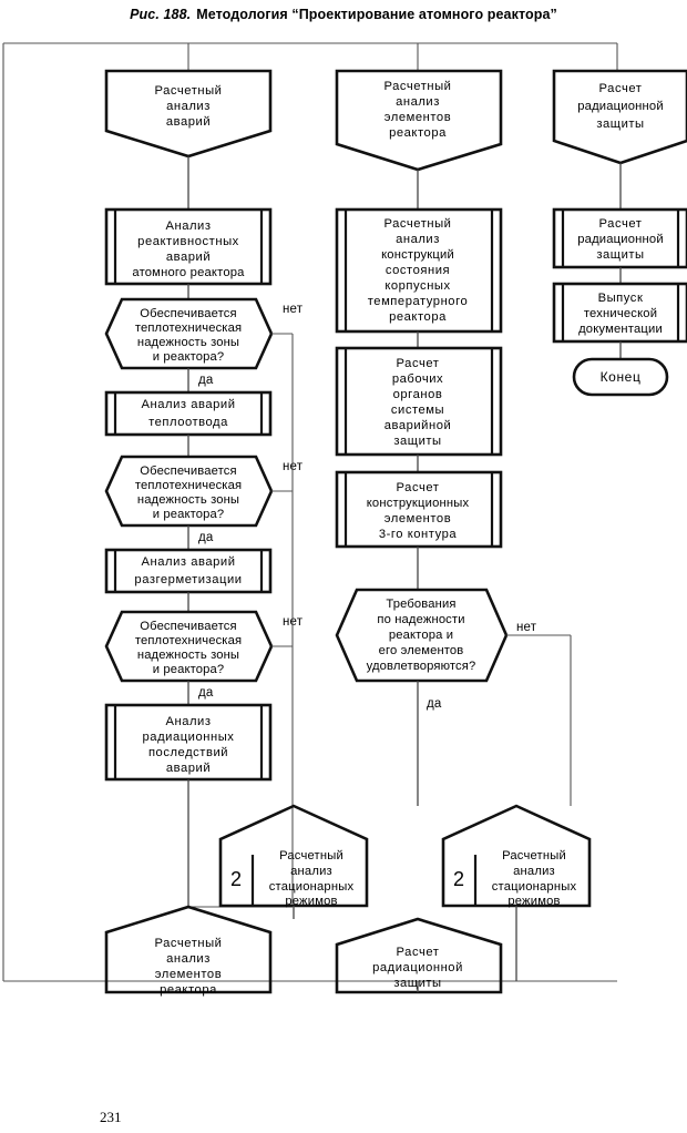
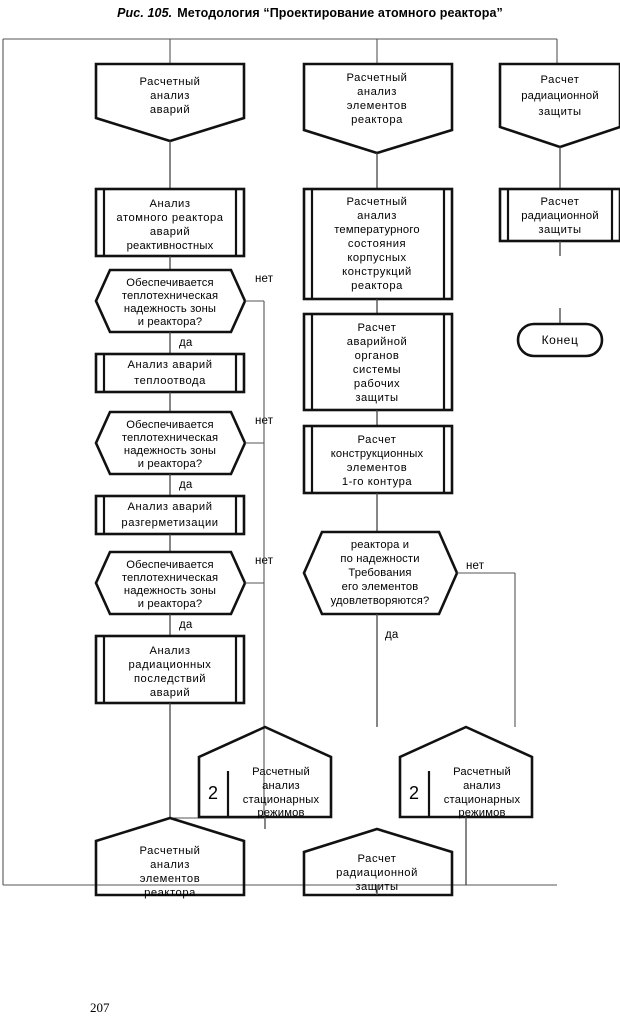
- Рис. 188. Методология “Проектирование атомного реактора”
+ Рис. 105. Методология “Проектирование атомного реактора”
  Расчетный
  анализ
  аварий
  Анализ
- реактивностных
+ атомного реактора
  аварий
- атомного реактора
+ реактивностных
  Обеспечивается
  теплотехническая
  надежность зоны
  и реактора?
  нет
  да
  Анализ аварий
  теплоотвода
  Обеспечивается
  теплотехническая
  надежность зоны
  и реактора?
  нет
  да
  Анализ аварий
  разгерметизации
  Обеспечивается
  теплотехническая
  надежность зоны
  и реактора?
  нет
  да
  Анализ
  радиационных
  последствий
  аварий
  Расчетный
  анализ
  элементов
  реактора
  Расчетный
  анализ
  элементов
  реактора
  Расчетный
  анализ
- конструкций
+ температурного
  состояния
  корпусных
- температурного
+ конструкций
  реактора
  Расчет
- рабочих
+ аварийной
  органов
  системы
- аварийной
+ рабочих
  защиты
  Расчет
  конструкционных
  элементов
- 3-го контура
+ 1-го контура
- Требования
+ реактора и
  по надежности
- реактора и
+ Требования
  его элементов
  удовлетворяются?
  нет
  да
  2
  Расчетный
  анализ
  стационарных
  режимов
  2
  Расчетный
  анализ
  стационарных
  режимов
  Расчет
  радиационной
  защиты
  Расчет
  радиационной
  защиты
  Расчет
  радиационной
  защиты
- Выпуск
- технической
- документации
  Конец
- 231
+ 207
